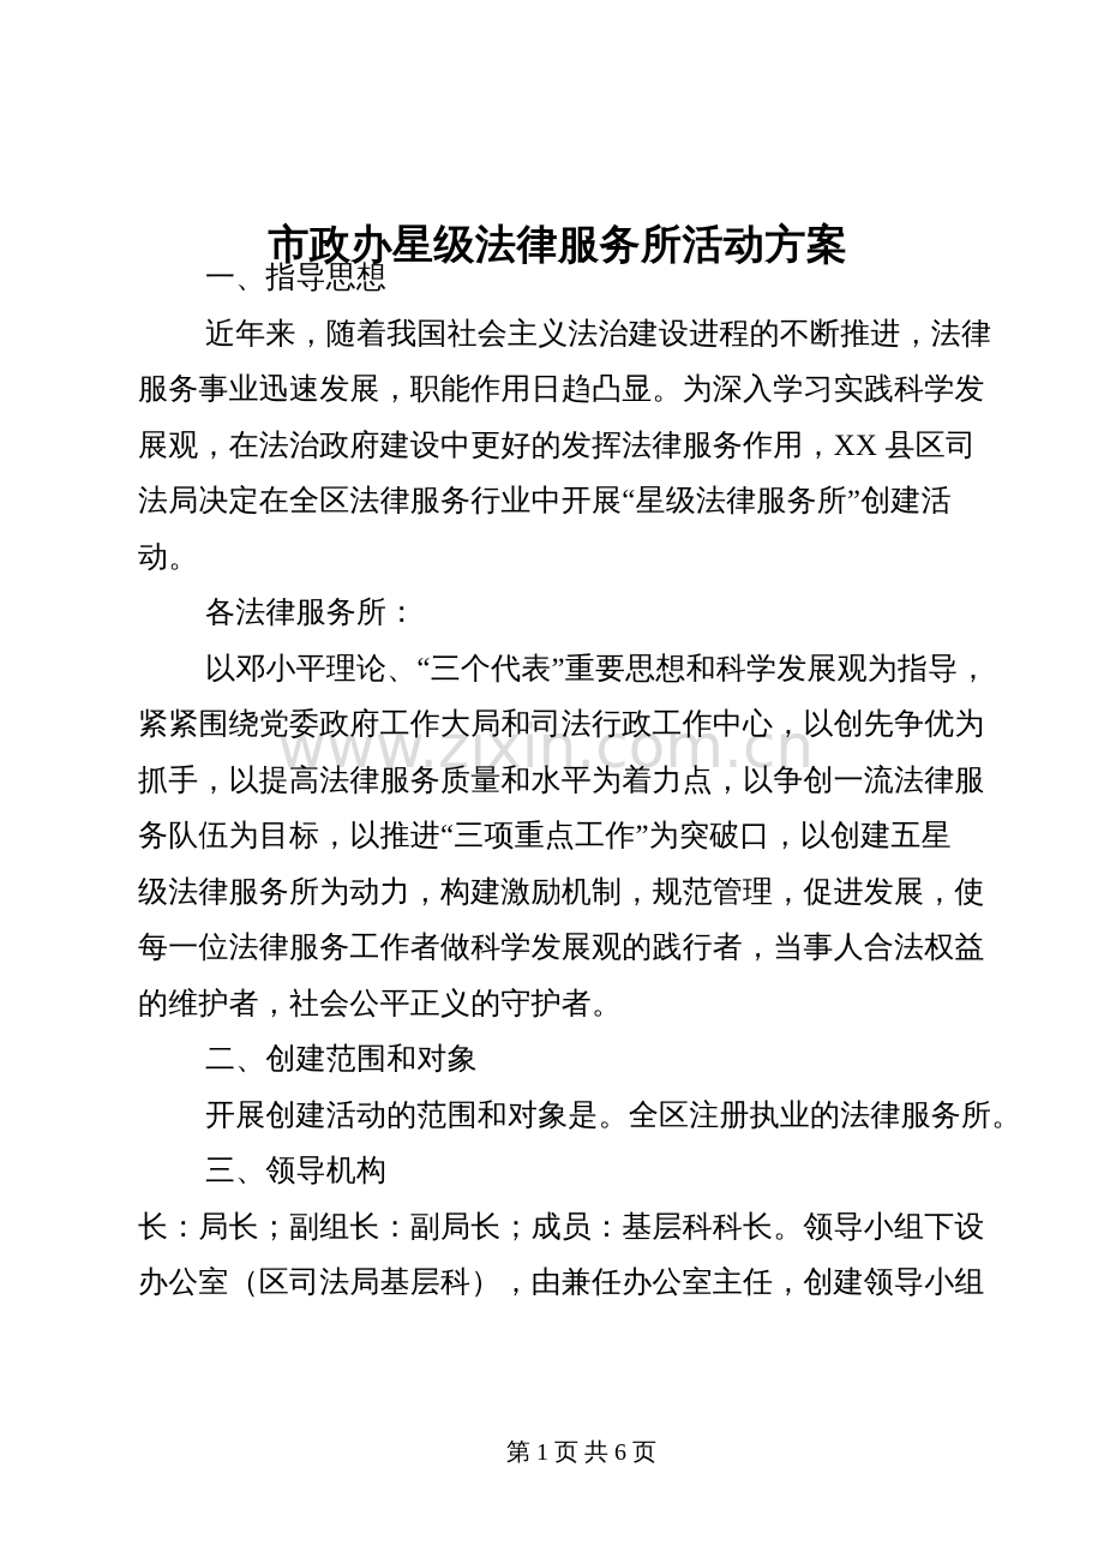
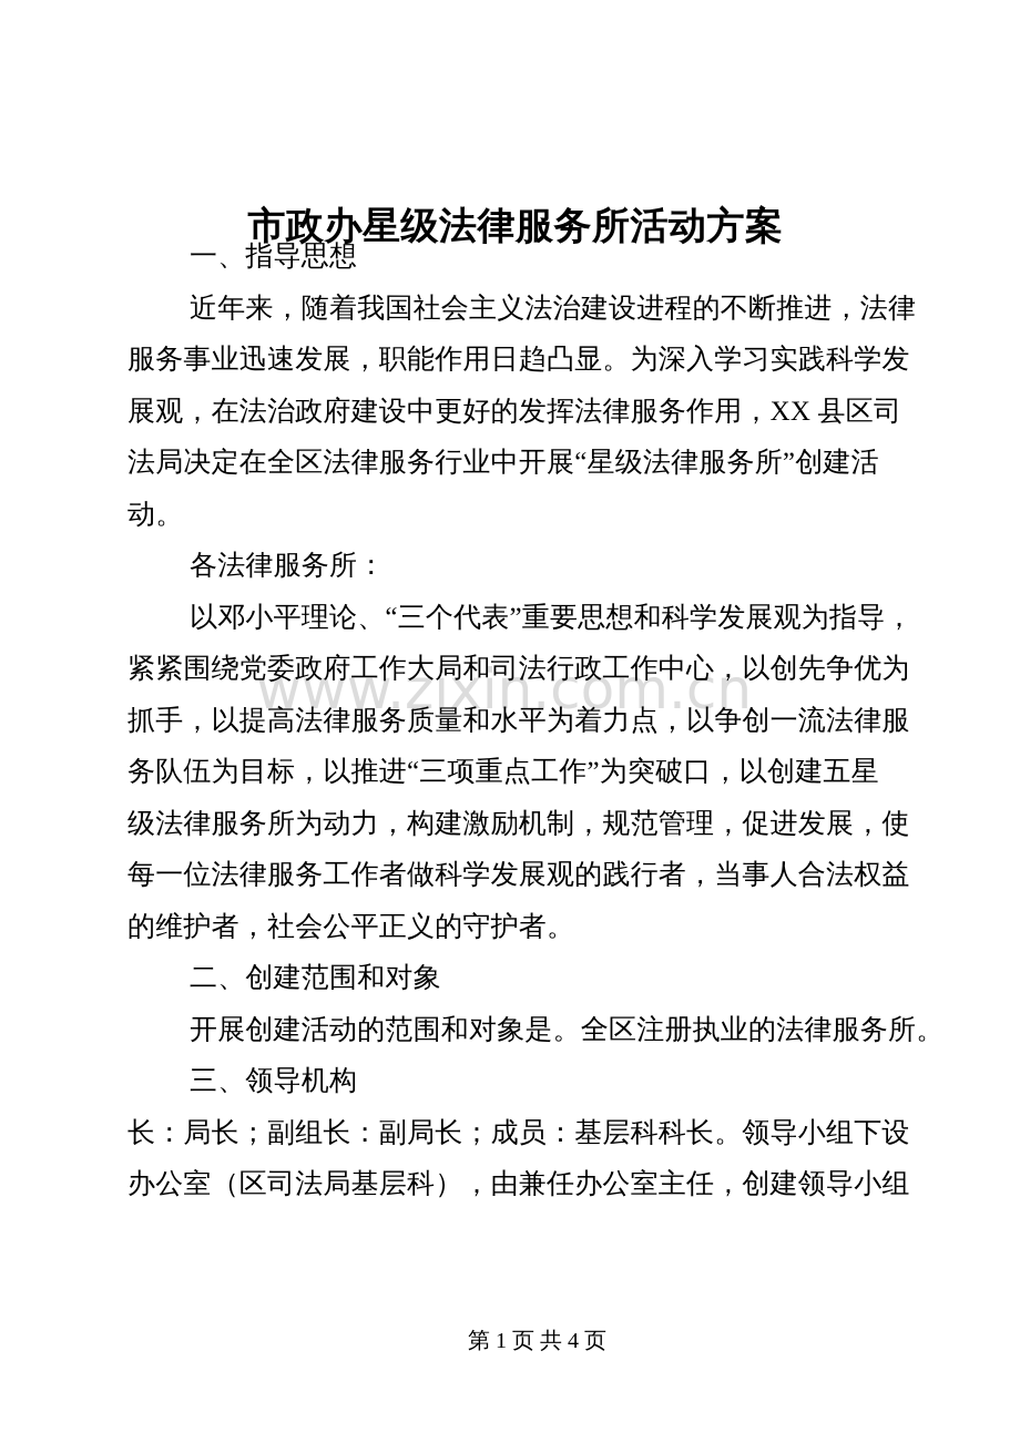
  www.zixin.com.cn
  市政办星级法律服务所活动方案
  一、指导思想
  近年来，随着我国社会主义法治建设进程的不断推进，法律
  服务事业迅速发展，职能作用日趋凸显。为深入学习实践科学发
  展观，在法治政府建设中更好的发挥法律服务作用，XX 县区司
  法局决定在全区法律服务行业中开展“星级法律服务所”创建活
  动。
  各法律服务所：
  以邓小平理论、“三个代表”重要思想和科学发展观为指导，
  紧紧围绕党委政府工作大局和司法行政工作中心，以创先争优为
  抓手，以提高法律服务质量和水平为着力点，以争创一流法律服
  务队伍为目标，以推进“三项重点工作”为突破口，以创建五星
  级法律服务所为动力，构建激励机制，规范管理，促进发展，使
  每一位法律服务工作者做科学发展观的践行者，当事人合法权益
  的维护者，社会公平正义的守护者。
  二、创建范围和对象
  开展创建活动的范围和对象是。全区注册执业的法律服务所。
  三、领导机构
  长：局长；副组长：副局长；成员：基层科科长。领导小组下设
  办公室（区司法局基层科），由兼任办公室主任，创建领导小组
- 第 1 页 共 6 页
+ 第 1 页 共 4 页
